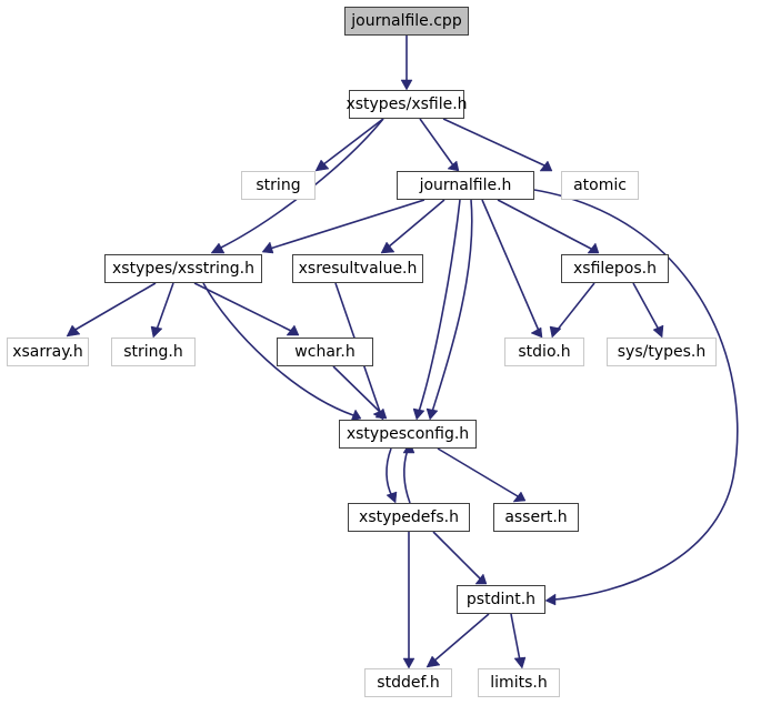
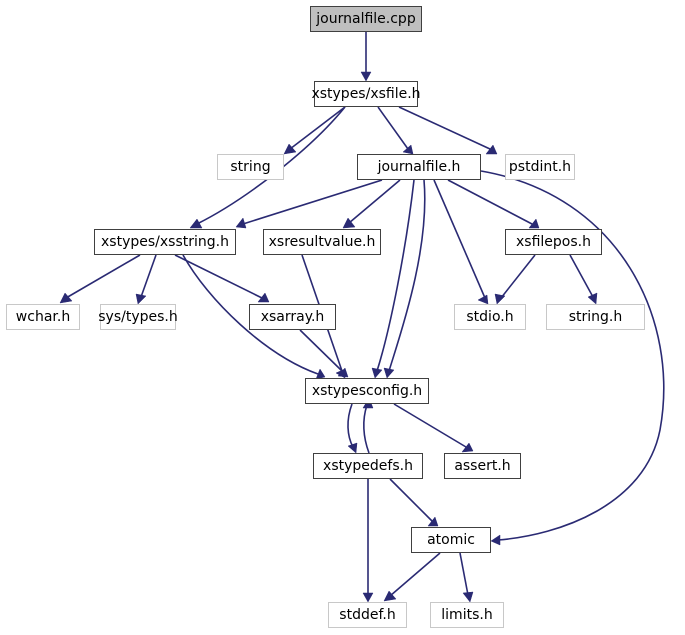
  journalfile.cpp
  xstypes/xsfile.h
  string
  journalfile.h
- atomic
+ pstdint.h
  xstypes/xsstring.h
  xsresultvalue.h
  xsfilepos.h
- xsarray.h
+ wchar.h
- string.h
+ sys/types.h
- wchar.h
+ xsarray.h
  stdio.h
- sys/types.h
+ string.h
  xstypesconfig.h
  xstypedefs.h
  assert.h
- pstdint.h
+ atomic
  stddef.h
  limits.h
